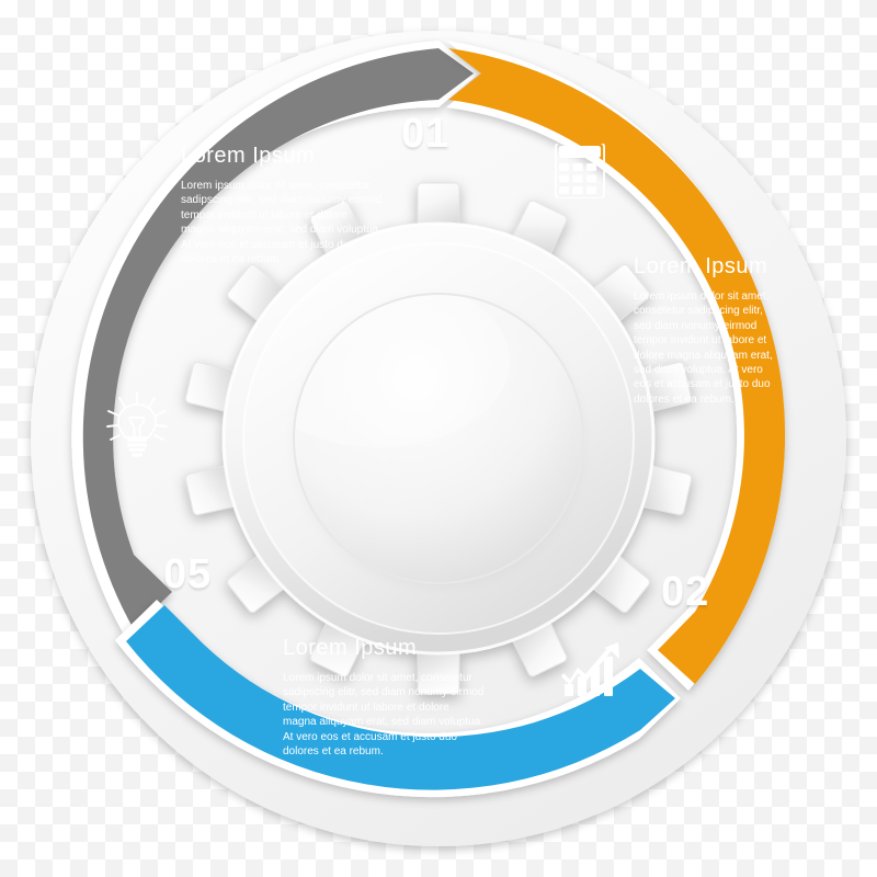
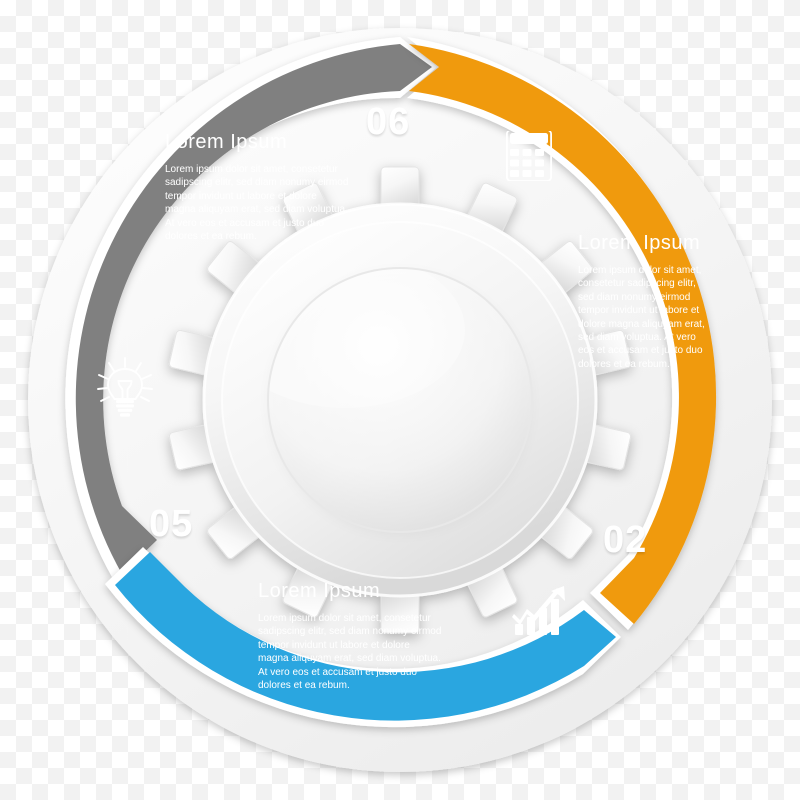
  Lorem Ipsum
  Lorem ipsum dolor sit amet, consetetur sadipscing elitr, sed diam nonumy eirmod tempor invidunt ut labore et dolore magna aliquyam erat, sed diam voluptua. At vero eos et accusam et justo duo dolores et ea rebum.
- 01
+ 06
  Lorem Ipsum
  Lorem ipsum dolor sit amet, consetetur sadipscing elitr, sed diam nonumy eirmod tempor invidunt ut labore et dolore magna aliquyam erat, sed diam voluptua. At vero eos et accusam et justo duo dolores et ea rebum.
  02
  Lorem Ipsum
  Lorem ipsum dolor sit amet, consetetur sadipscing elitr, sed diam nonumy eirmod tempor invidunt ut labore et dolore magna aliquyam erat, sed diam voluptua. At vero eos et accusam et justo duo dolores et ea rebum.
  05
